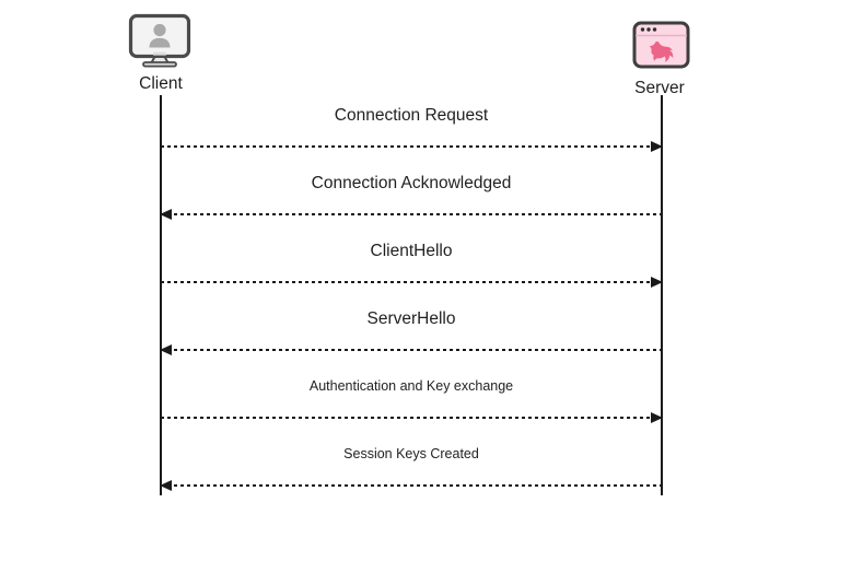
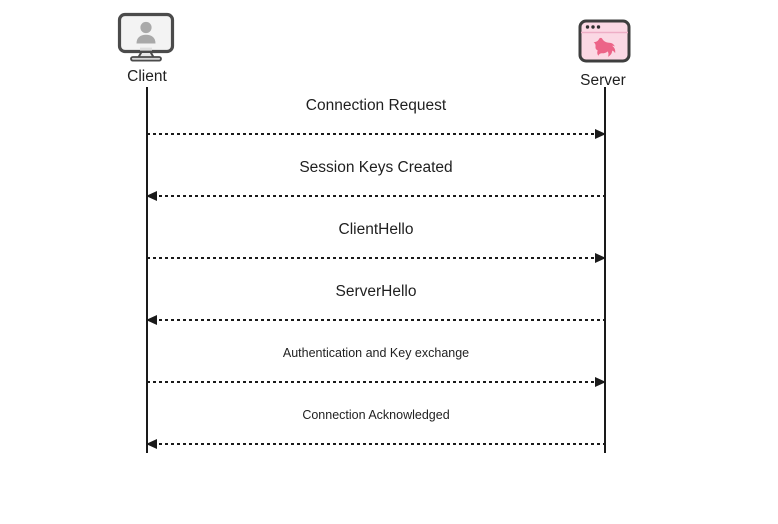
  Client
  Server
  Connection Request
- Connection Acknowledged
+ Session Keys Created
  ClientHello
  ServerHello
  Authentication and Key exchange
- Session Keys Created
+ Connection Acknowledged
